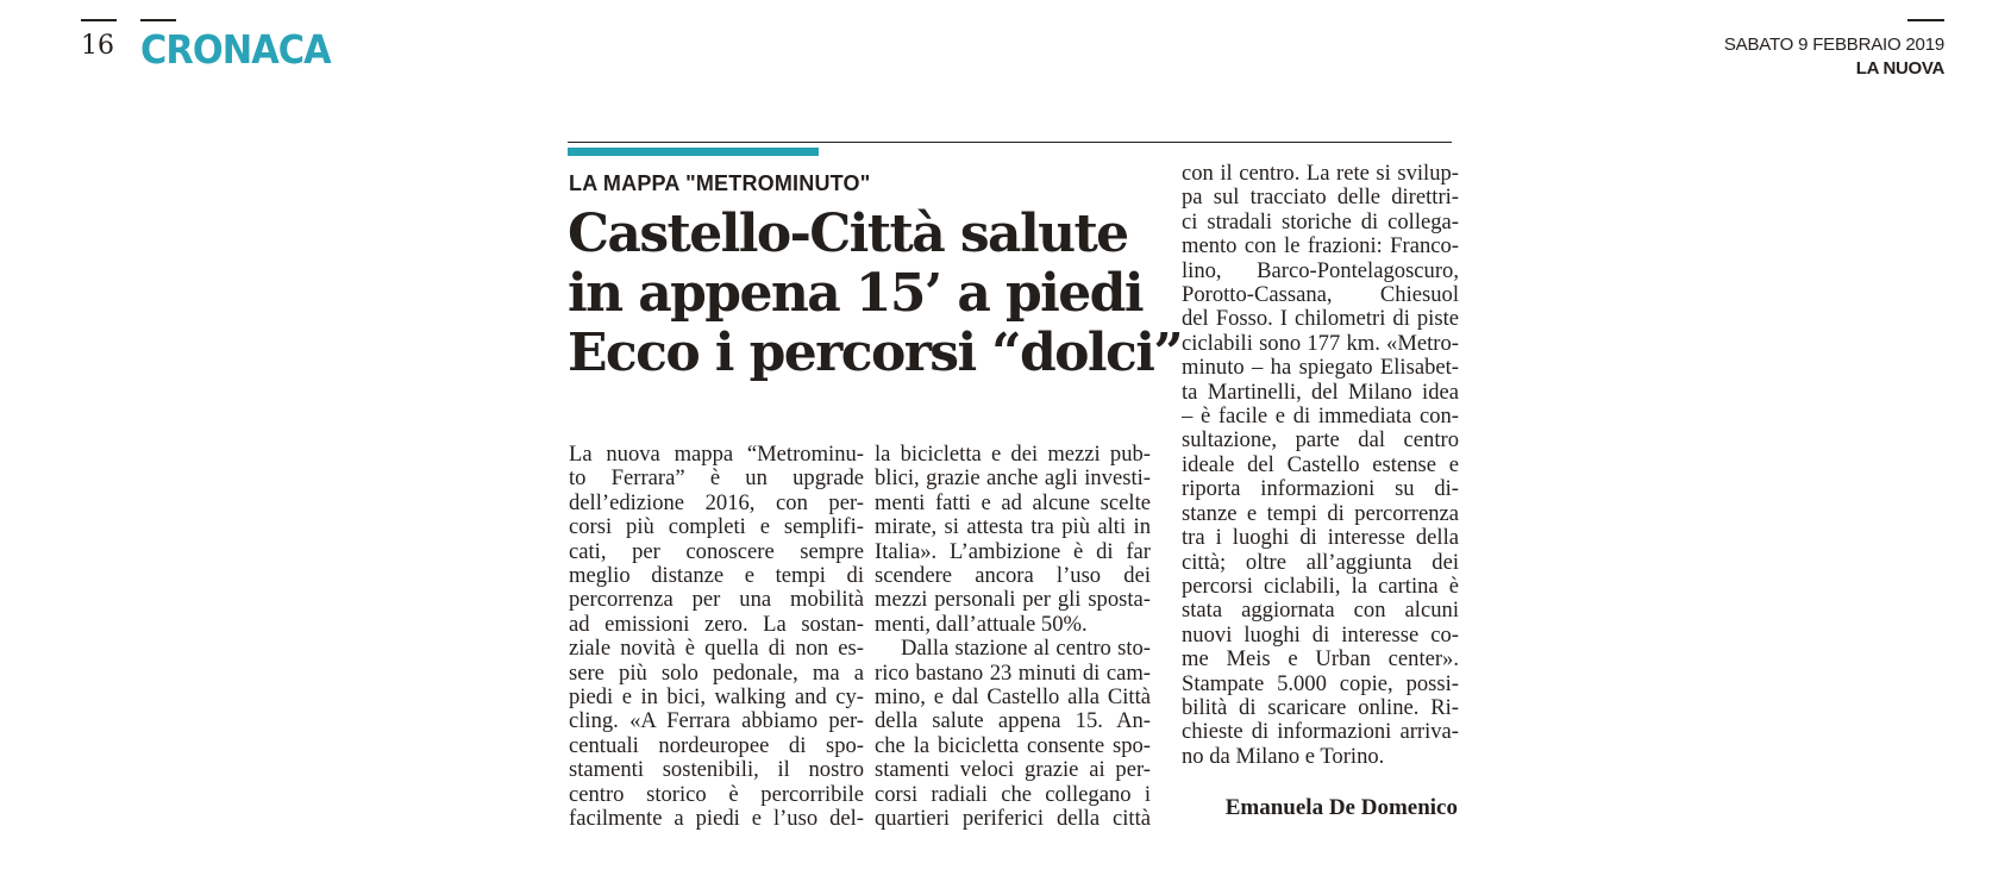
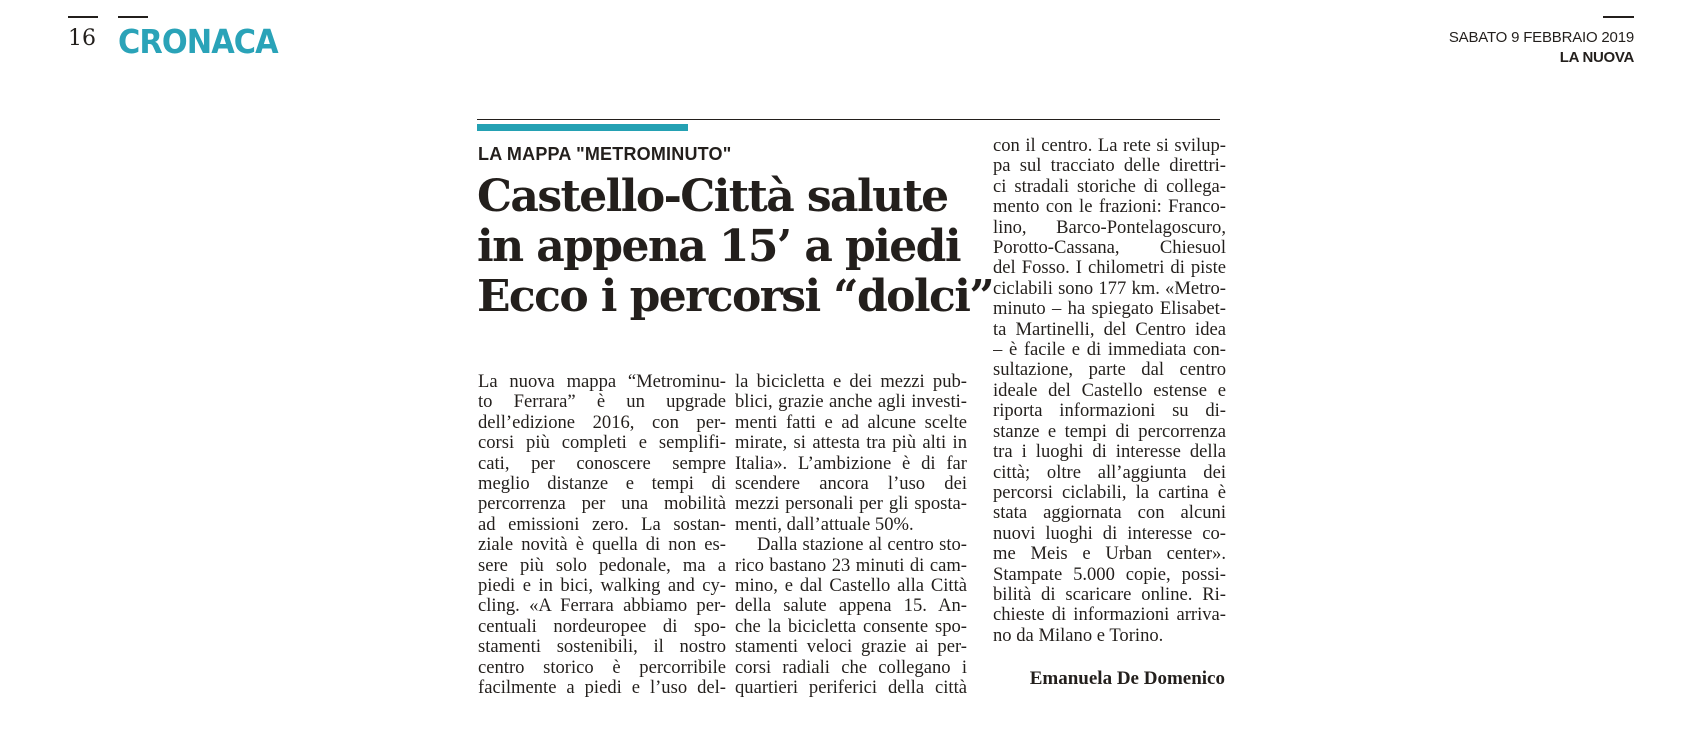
  16
  CRONACA
  SABATO 9 FEBBRAIO 2019
  LA NUOVA
  LA MAPPA "METROMINUTO"
  Castello-Città salute
  in appena 15’ a piedi
  Ecco i percorsi “dolci”
  La nuova mappa “Metrominu-
  to Ferrara” è un upgrade
  dell’edizione 2016, con per-
  corsi più completi e semplifi-
  cati, per conoscere sempre
  meglio distanze e tempi di
  percorrenza per una mobilità
  ad emissioni zero. La sostan-
  ziale novità è quella di non es-
  sere più solo pedonale, ma a
  piedi e in bici, walking and cy-
  cling. «A Ferrara abbiamo per-
  centuali nordeuropee di spo-
  stamenti sostenibili, il nostro
  centro storico è percorribile
  facilmente a piedi e l’uso del-
  la bicicletta e dei mezzi pub-
  blici, grazie anche agli investi-
  menti fatti e ad alcune scelte
  mirate, si attesta tra più alti in
  Italia». L’ambizione è di far
  scendere ancora l’uso dei
  mezzi personali per gli sposta-
  menti, dall’attuale 50%.
  Dalla stazione al centro sto-
  rico bastano 23 minuti di cam-
  mino, e dal Castello alla Città
  della salute appena 15. An-
  che la bicicletta consente spo-
  stamenti veloci grazie ai per-
  corsi radiali che collegano i
  quartieri periferici della città
  con il centro. La rete si svilup-
  pa sul tracciato delle direttri-
  ci stradali storiche di collega-
  mento con le frazioni: Franco-
  lino, Barco-Pontelagoscuro,
  Porotto-Cassana, Chiesuol
  del Fosso. I chilometri di piste
  ciclabili sono 177 km. «Metro-
  minuto – ha spiegato Elisabet-
- ta Martinelli, del Milano idea
+ ta Martinelli, del Centro idea
  – è facile e di immediata con-
  sultazione, parte dal centro
  ideale del Castello estense e
  riporta informazioni su di-
  stanze e tempi di percorrenza
  tra i luoghi di interesse della
  città; oltre all’aggiunta dei
  percorsi ciclabili, la cartina è
  stata aggiornata con alcuni
  nuovi luoghi di interesse co-
  me Meis e Urban center».
  Stampate 5.000 copie, possi-
  bilità di scaricare online. Ri-
  chieste di informazioni arriva-
  no da Milano e Torino.
  Emanuela De Domenico
